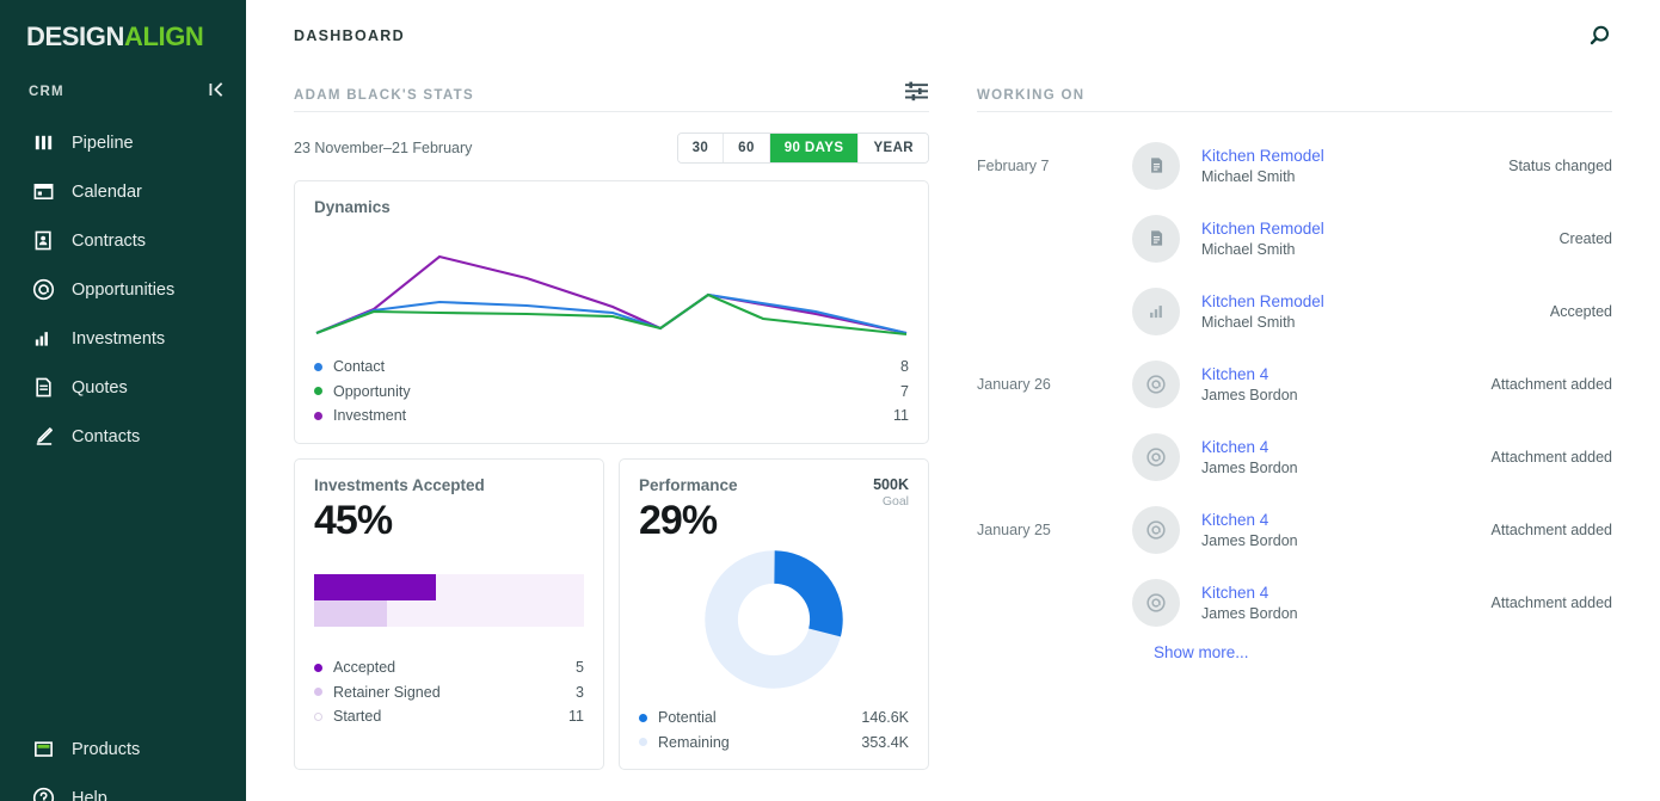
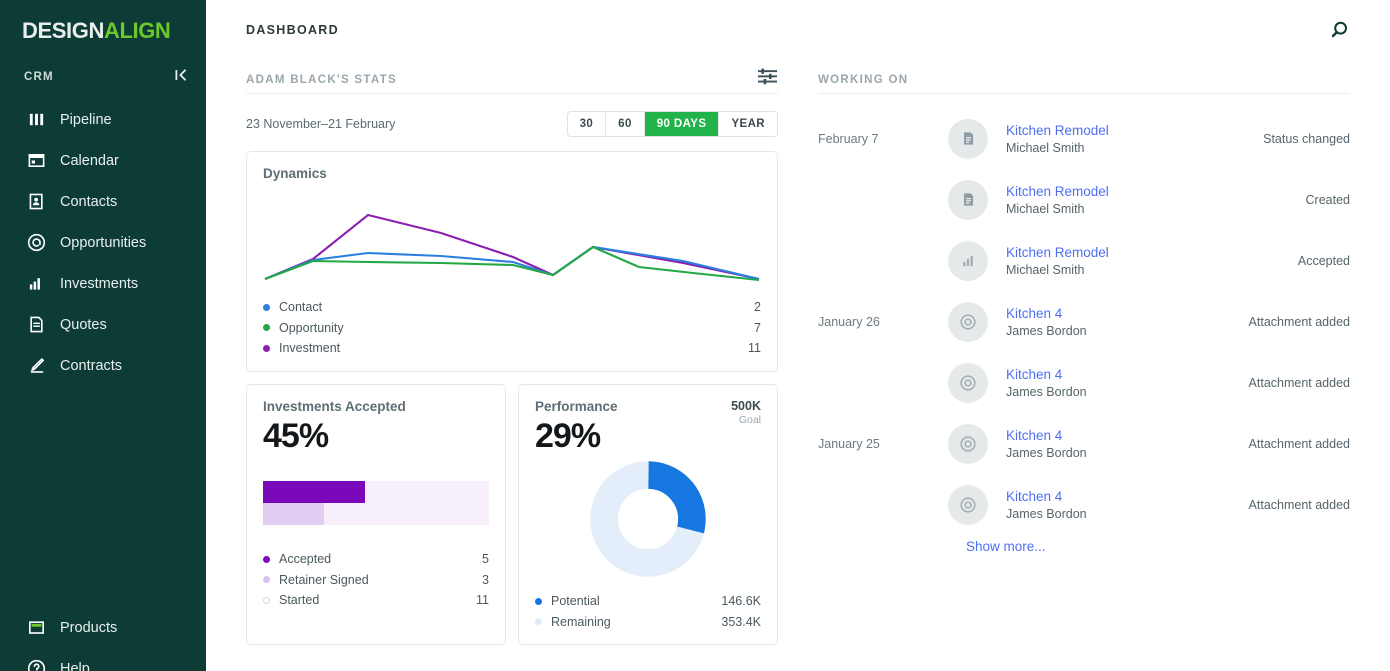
  DESIGNALIGN
  CRM
  Pipeline
  Calendar
- Contracts
+ Contacts
  Opportunities
  Investments
  Quotes
- Contacts
+ Contracts
  Products
  Help
  DASHBOARD
  ADAM BLACK'S STATS
  23 November–21 February
  30
  60
  90 DAYS
  YEAR
  Dynamics
  Contact
- 8
+ 2
  Opportunity
  7
  Investment
  11
  Investments Accepted
  45%
  Accepted
  5
  Retainer Signed
  3
  Started
  11
  Performance
  29%
  500K
  Goal
  Potential
  146.6K
  Remaining
  353.4K
  WORKING ON
  February 7
  Kitchen Remodel
  Michael Smith
  Status changed
  Kitchen Remodel
  Michael Smith
  Created
  Kitchen Remodel
  Michael Smith
  Accepted
  January 26
  Kitchen 4
  James Bordon
  Attachment added
  Kitchen 4
  James Bordon
  Attachment added
  January 25
  Kitchen 4
  James Bordon
  Attachment added
  Kitchen 4
  James Bordon
  Attachment added
  Show more...
